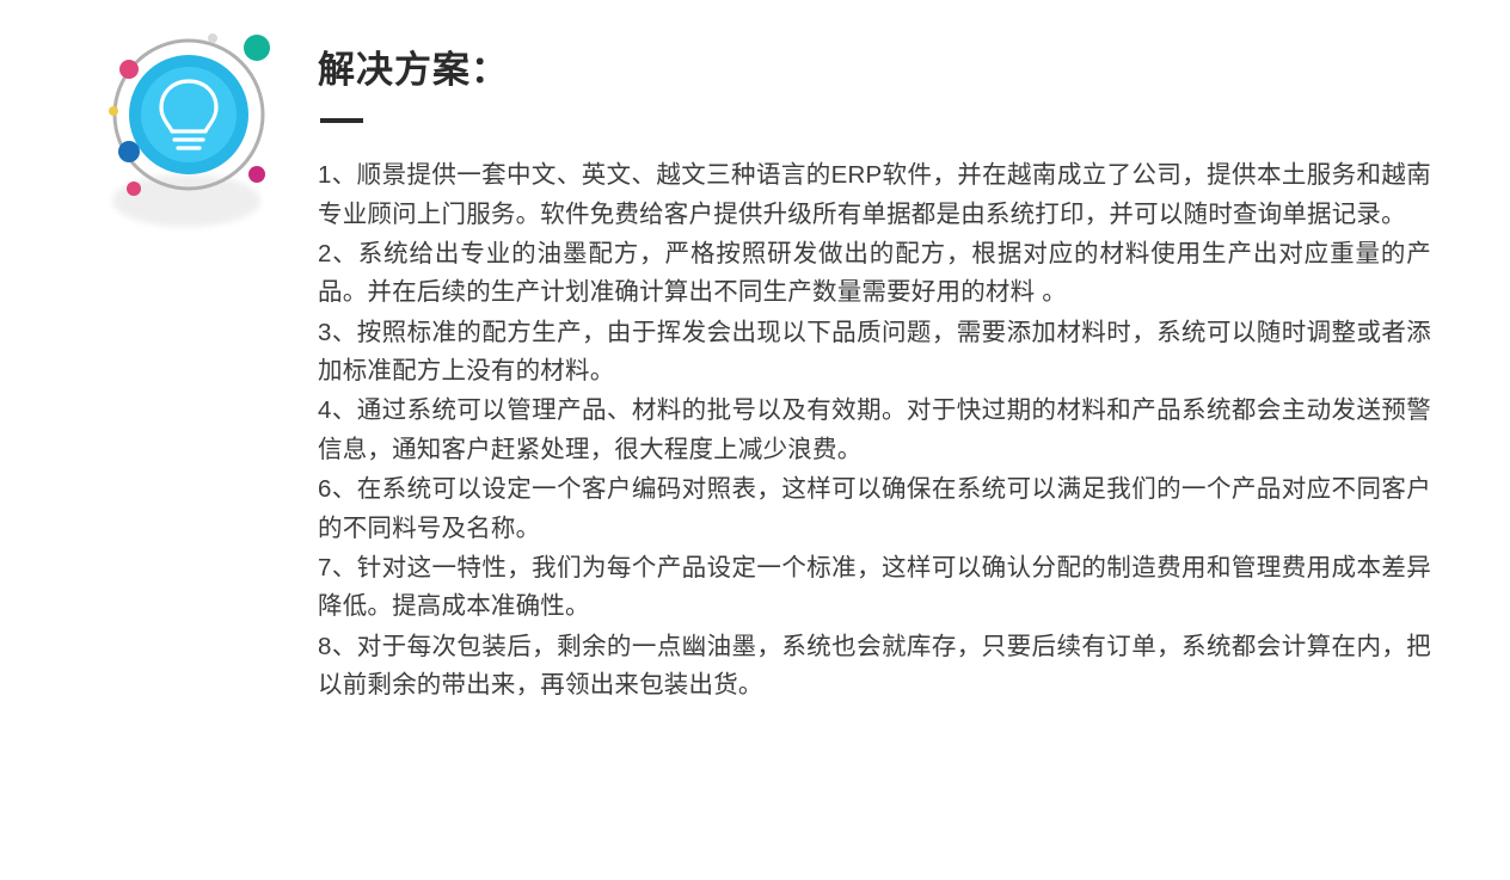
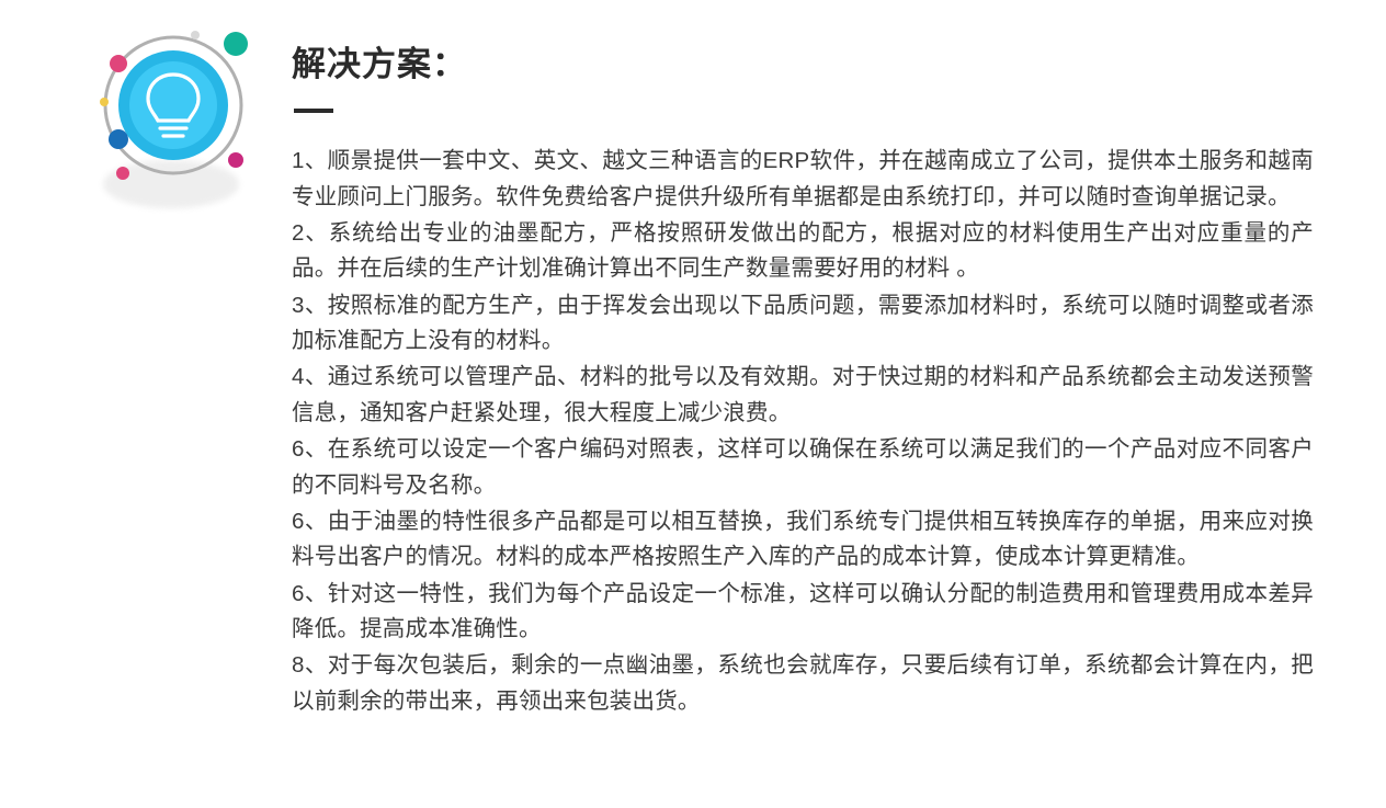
  解决方案：
  1、顺景提供一套中文、英文、越文三种语言的ERP软件，并在越南成立了公司，提供本土服务和越南专业顾问上门服务。软件免费给客户提供升级所有单据都是由系统打印，并可以随时查询单据记录。
  2、系统给出专业的油墨配方，严格按照研发做出的配方，根据对应的材料使用生产出对应重量的产品。并在后续的生产计划准确计算出不同生产数量需要好用的材料 。
  3、按照标准的配方生产，由于挥发会出现以下品质问题，需要添加材料时，系统可以随时调整或者添加标准配方上没有的材料。
  4、通过系统可以管理产品、材料的批号以及有效期。对于快过期的材料和产品系统都会主动发送预警信息，通知客户赶紧处理，很大程度上减少浪费。
  6、在系统可以设定一个客户编码对照表，这样可以确保在系统可以满足我们的一个产品对应不同客户的不同料号及名称。
+ 6、由于油墨的特性很多产品都是可以相互替换，我们系统专门提供相互转换库存的单据，用来应对换料号出客户的情况。材料的成本严格按照生产入库的产品的成本计算，使成本计算更精准。
- 7、针对这一特性，我们为每个产品设定一个标准，这样可以确认分配的制造费用和管理费用成本差异降低。提高成本准确性。
+ 6、针对这一特性，我们为每个产品设定一个标准，这样可以确认分配的制造费用和管理费用成本差异降低。提高成本准确性。
  8、对于每次包装后，剩余的一点幽油墨，系统也会就库存，只要后续有订单，系统都会计算在内，把以前剩余的带出来，再领出来包装出货。
